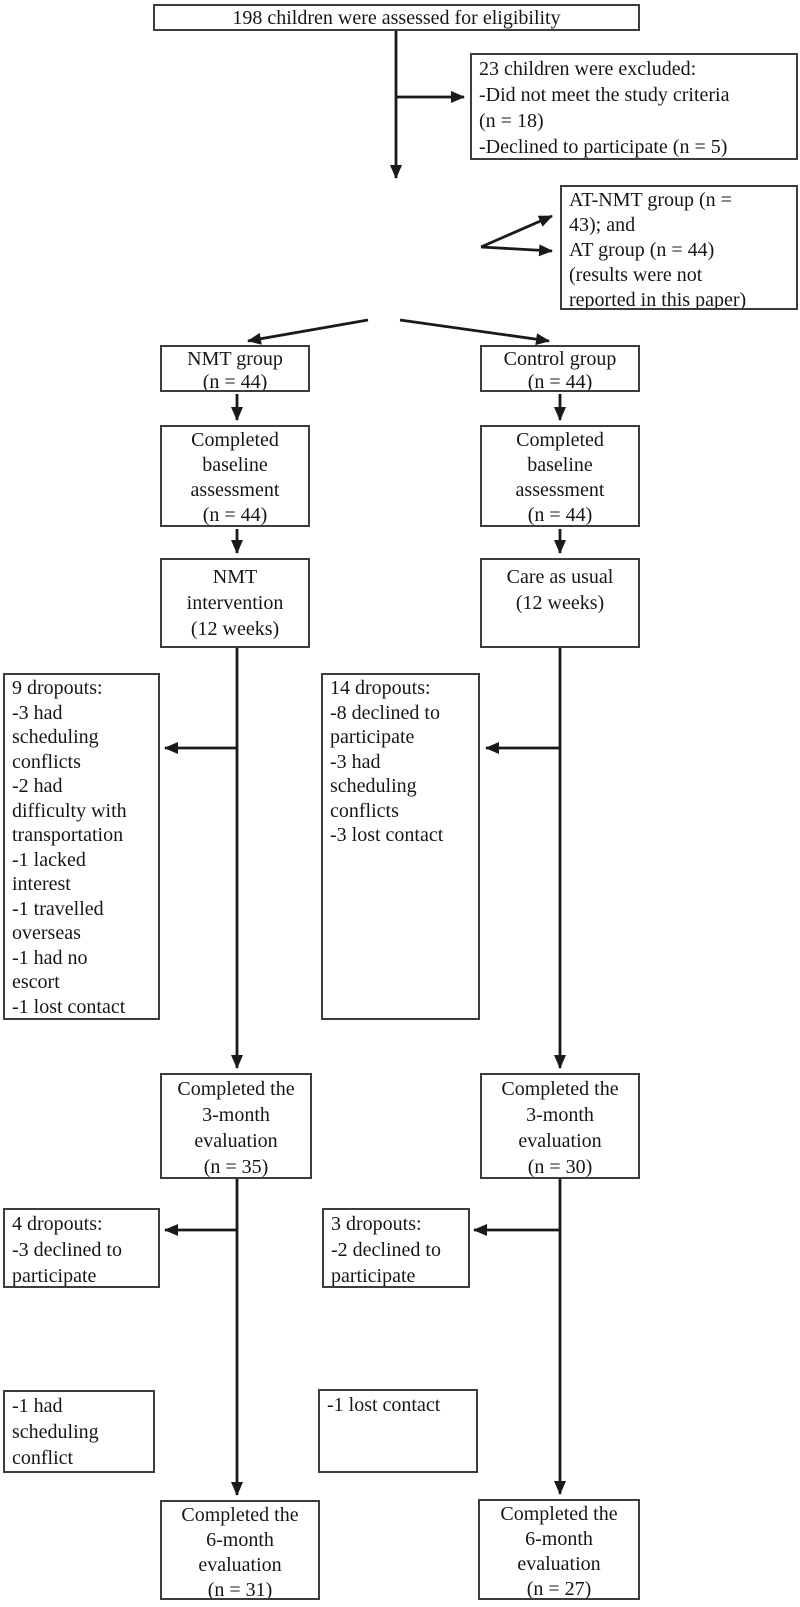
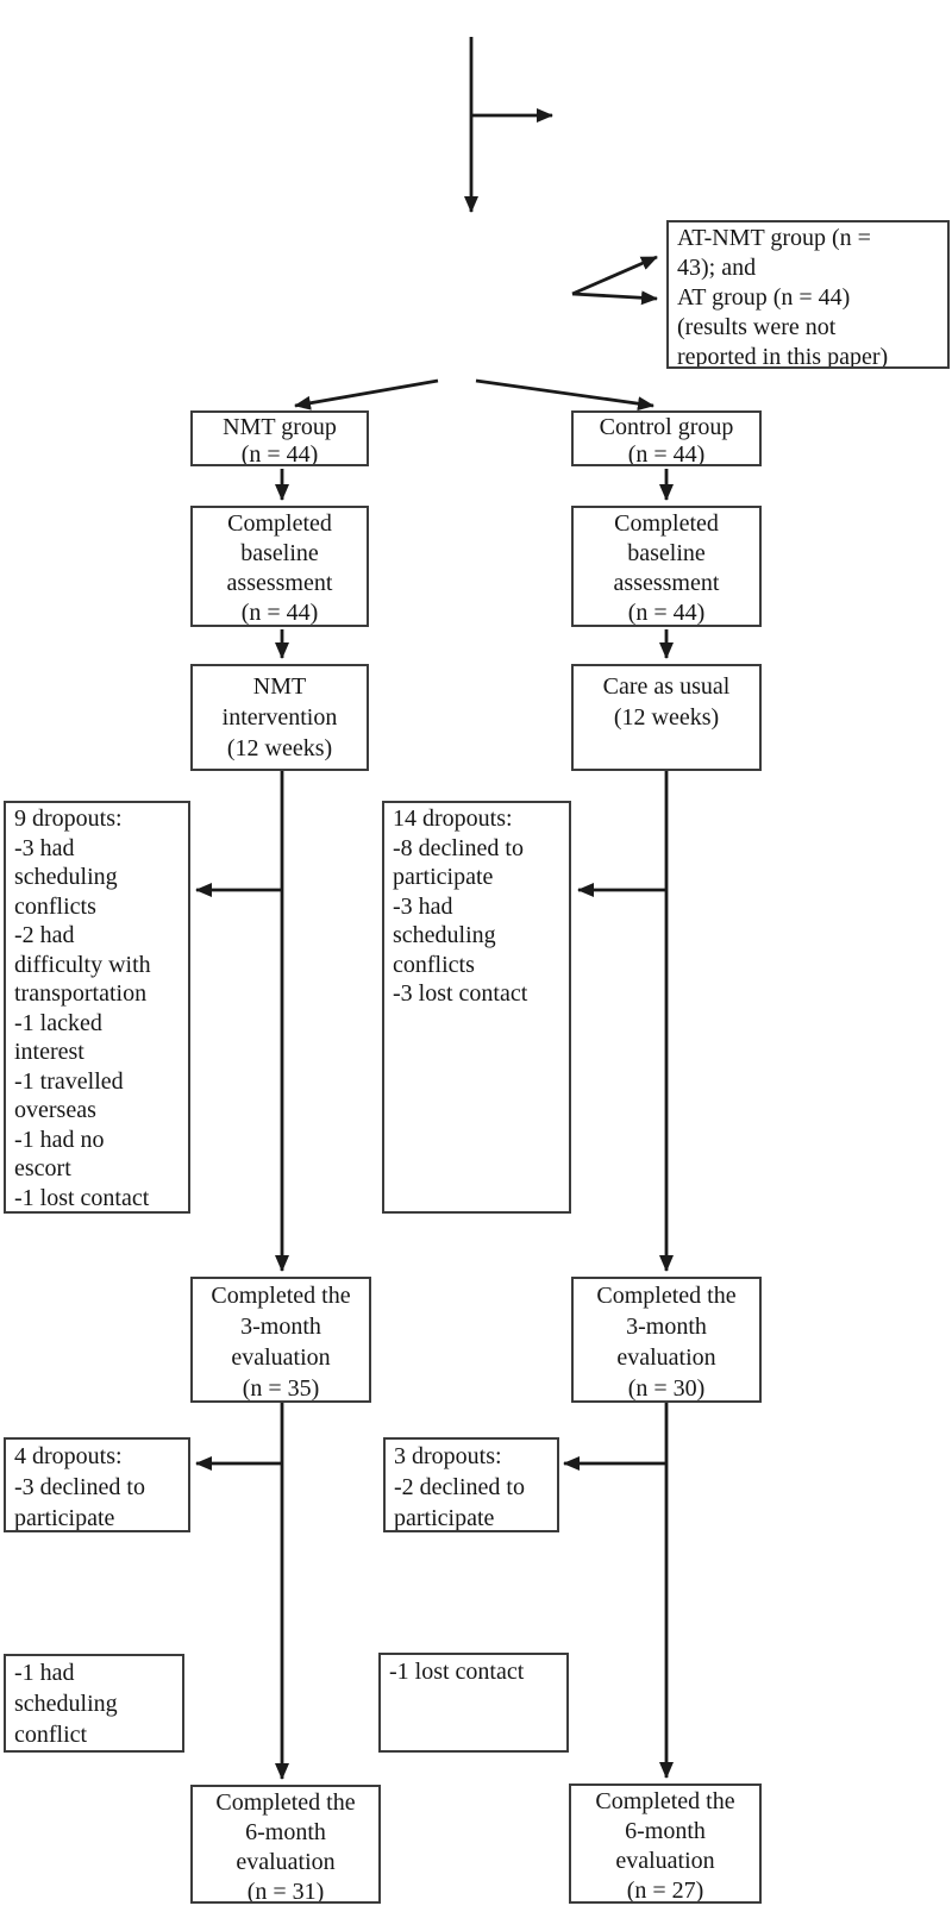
- 198 children were assessed for eligibility
- 23 children were excluded:
- -Did not meet the study criteria
- (n = 18)
- -Declined to participate (n = 5)
  AT-NMT group (n =
  43); and
  AT group (n = 44)
  (results were not
  reported in this paper)
  NMT group
  (n = 44)
  Control group
  (n = 44)
  Completed
  baseline
  assessment
  (n = 44)
  Completed
  baseline
  assessment
  (n = 44)
  NMT
  intervention
  (12 weeks)
  Care as usual
  (12 weeks)
  9 dropouts:
  -3 had
  scheduling
  conflicts
  -2 had
  difficulty with
  transportation
  -1 lacked
  interest
  -1 travelled
  overseas
  -1 had no
  escort
  -1 lost contact
  14 dropouts:
  -8 declined to
  participate
  -3 had
  scheduling
  conflicts
  -3 lost contact
  Completed the
  3-month
  evaluation
  (n = 35)
  Completed the
  3-month
  evaluation
  (n = 30)
  4 dropouts:
  -3 declined to
  participate
  3 dropouts:
  -2 declined to
  participate
  -1 had
  scheduling
  conflict
  -1 lost contact
  Completed the
  6-month
  evaluation
  (n = 31)
  Completed the
  6-month
  evaluation
  (n = 27)
